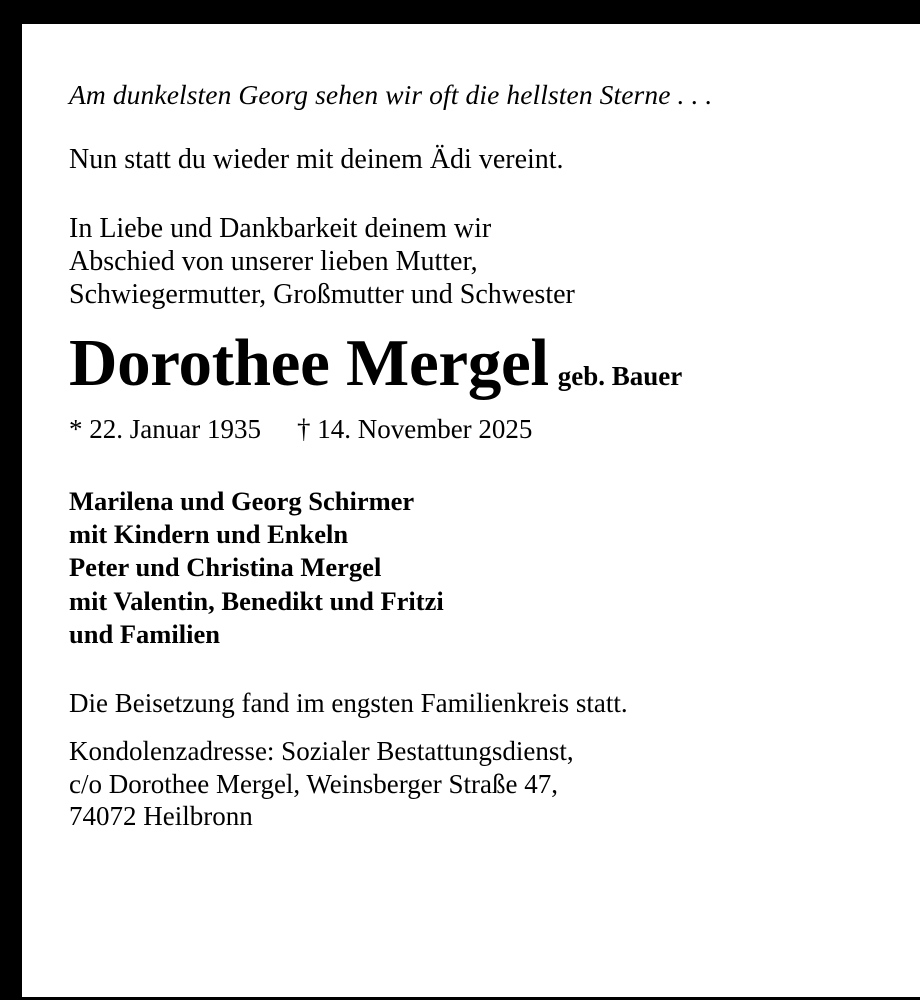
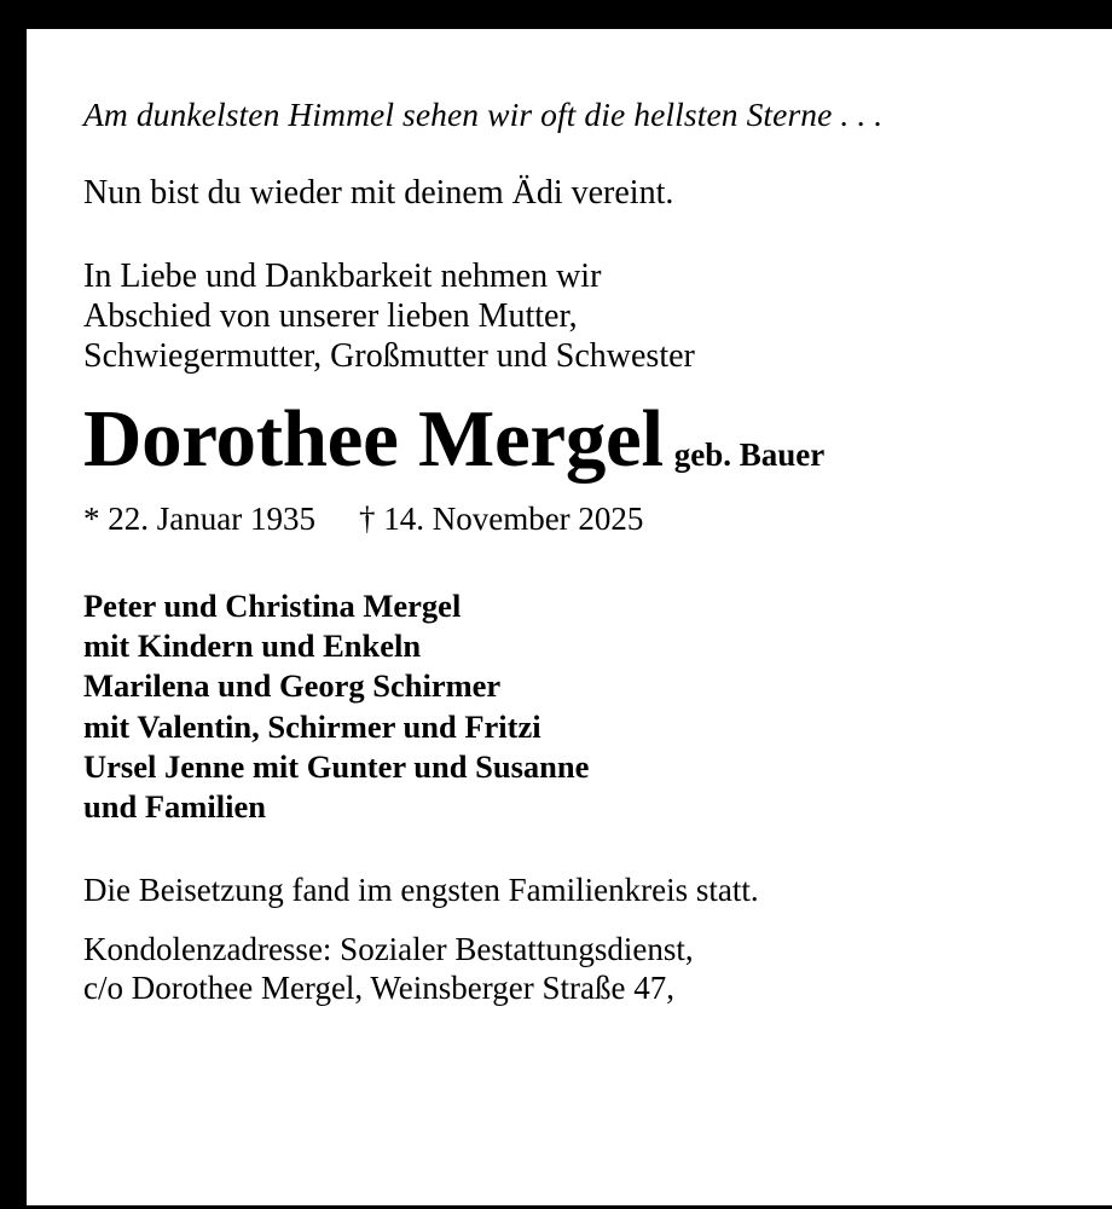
- Am dunkelsten Georg sehen wir oft die hellsten Sterne . . .
+ Am dunkelsten Himmel sehen wir oft die hellsten Sterne . . .
- Nun statt du wieder mit deinem Ädi vereint.
+ Nun bist du wieder mit deinem Ädi vereint.
- In Liebe und Dankbarkeit deinem wir
+ In Liebe und Dankbarkeit nehmen wir
  Abschied von unserer lieben Mutter,
  Schwiegermutter, Großmutter und Schwester
  Dorothee Mergel geb. Bauer
  * 22. Januar 1935 † 14. November 2025
- Marilena und Georg Schirmer
+ Peter und Christina Mergel
  mit Kindern und Enkeln
- Peter und Christina Mergel
+ Marilena und Georg Schirmer
- mit Valentin, Benedikt und Fritzi
+ mit Valentin, Schirmer und Fritzi
+ Ursel Jenne mit Gunter und Susanne
  und Familien
  Die Beisetzung fand im engsten Familienkreis statt.
  Kondolenzadresse: Sozialer Bestattungsdienst,
  c/o Dorothee Mergel, Weinsberger Straße 47,
- 74072 Heilbronn
